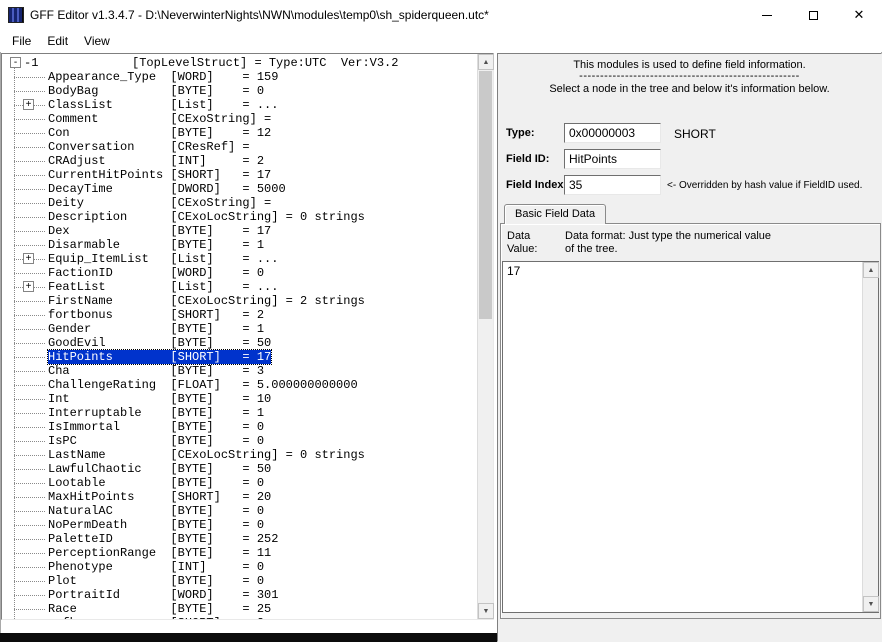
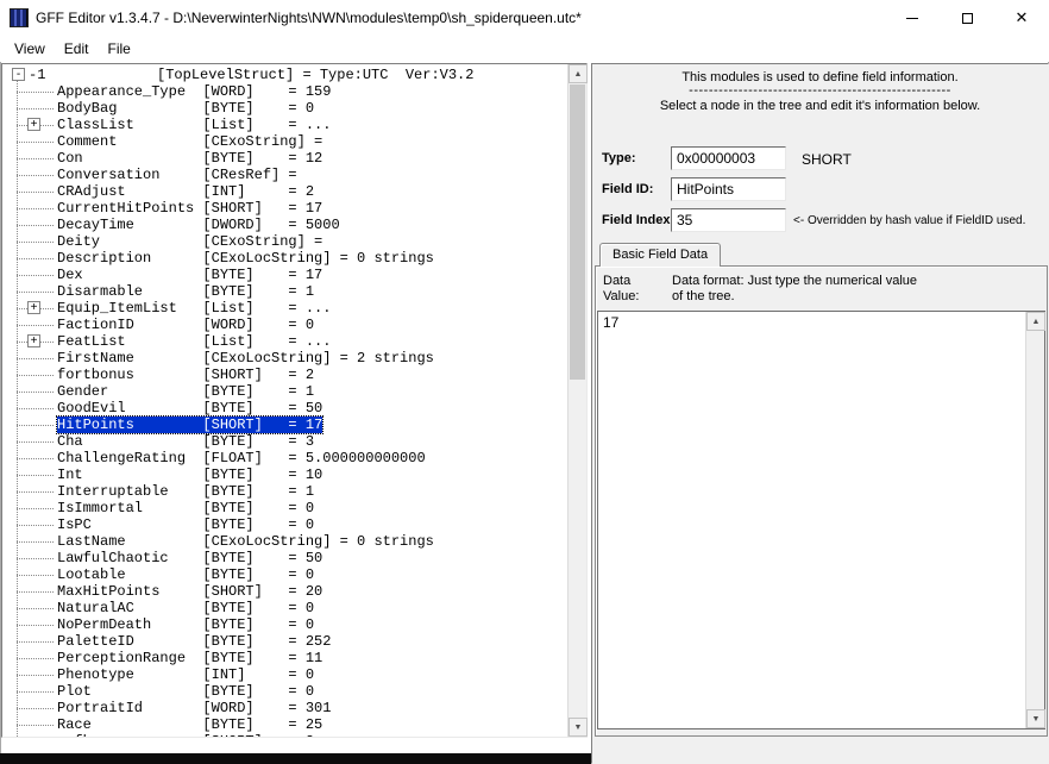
  GFF Editor v1.3.4.7 - D:\NeverwinterNights\NWN\modules\temp0\sh_spiderqueen.utc*
  ✕
- File
+ View
  Edit
- View
+ File
  -
  -1 [TopLevelStruct] = Type:UTC Ver:V3.2
  Appearance_Type [WORD] = 159
  BodyBag [BYTE] = 0
  +
  ClassList [List] = ...
  Comment [CExoString] =
  Con [BYTE] = 12
  Conversation [CResRef] =
  CRAdjust [INT] = 2
  CurrentHitPoints [SHORT] = 17
  DecayTime [DWORD] = 5000
  Deity [CExoString] =
  Description [CExoLocString] = 0 strings
  Dex [BYTE] = 17
  Disarmable [BYTE] = 1
  +
  Equip_ItemList [List] = ...
  FactionID [WORD] = 0
  +
  FeatList [List] = ...
  FirstName [CExoLocString] = 2 strings
  fortbonus [SHORT] = 2
  Gender [BYTE] = 1
  GoodEvil [BYTE] = 50
  HitPoints [SHORT] = 17
  Cha [BYTE] = 3
  ChallengeRating [FLOAT] = 5.000000000000
  Int [BYTE] = 10
  Interruptable [BYTE] = 1
  IsImmortal [BYTE] = 0
  IsPC [BYTE] = 0
  LastName [CExoLocString] = 0 strings
  LawfulChaotic [BYTE] = 50
  Lootable [BYTE] = 0
  MaxHitPoints [SHORT] = 20
  NaturalAC [BYTE] = 0
  NoPermDeath [BYTE] = 0
  PaletteID [BYTE] = 252
  PerceptionRange [BYTE] = 11
  Phenotype [INT] = 0
  Plot [BYTE] = 0
  PortraitId [WORD] = 301
  Race [BYTE] = 25
  This modules is used to define field information.
  -----------------------------------------------------
- Select a node in the tree and below it's information below.
+ Select a node in the tree and edit it's information below.
  Type:
  0x00000003
  SHORT
  Field ID:
  HitPoints
  Field Index
  35
  <- Overridden by hash value if FieldID used.
  Basic Field Data
  Data
  Value:
  Data format: Just type the numerical value of the tree.
  17
